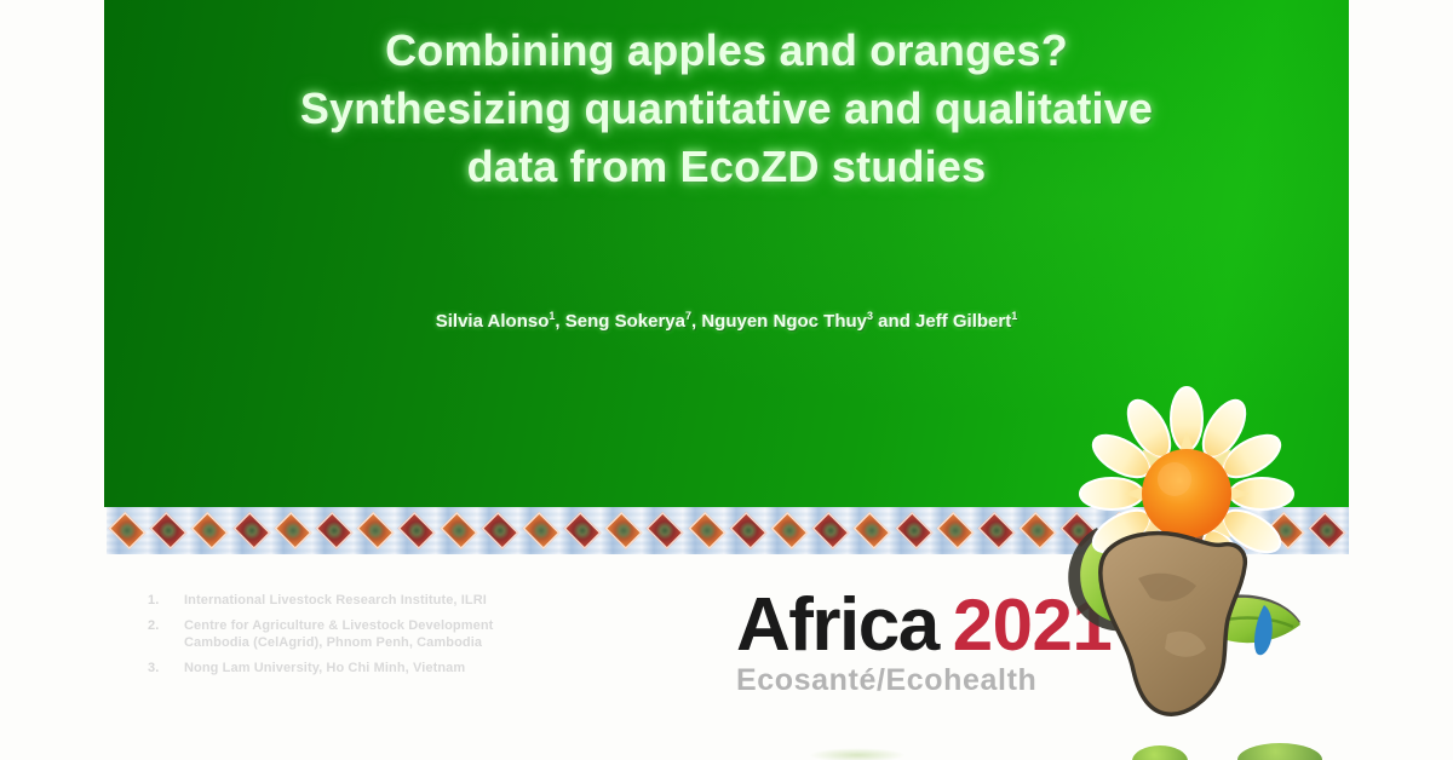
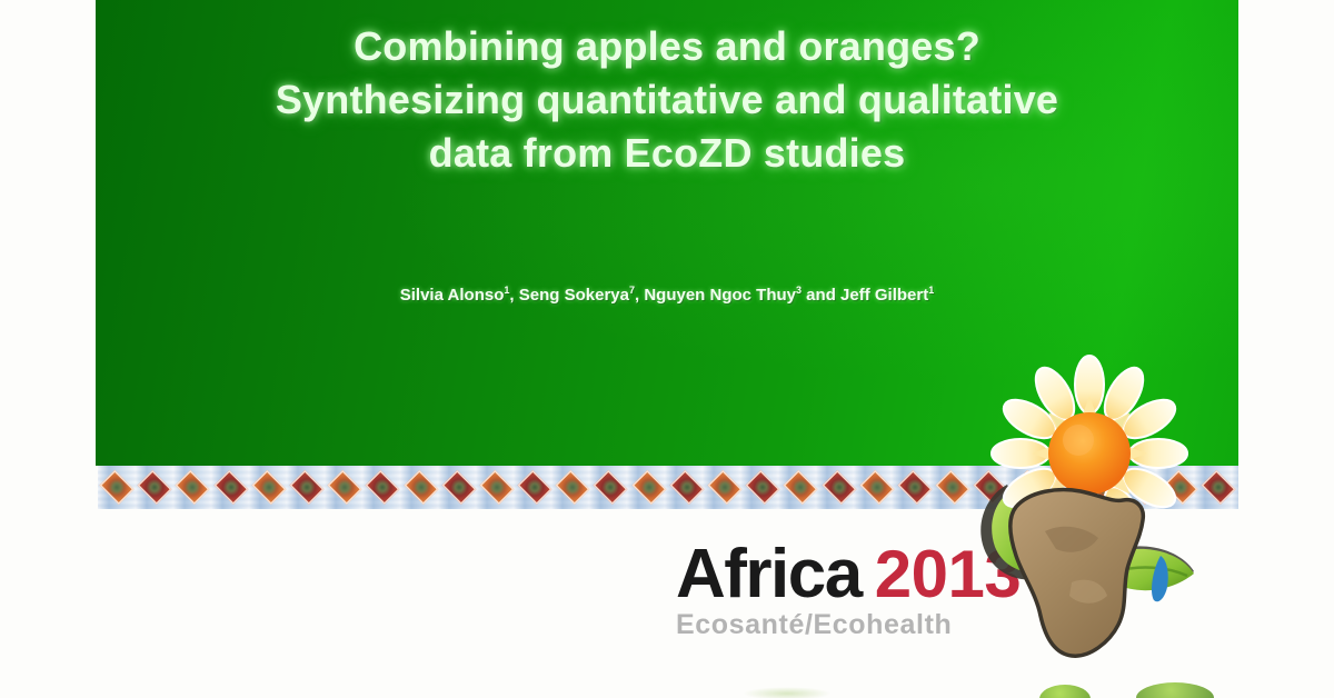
  Combining apples and oranges?
  Synthesizing quantitative and qualitative
  data from EcoZD studies
  Silvia Alonso1, Seng Sokerya7, Nguyen Ngoc Thuy3 and Jeff Gilbert1
- 1.
- International Livestock Research Institute, ILRI
- 2.
- Centre for Agriculture & Livestock Development Cambodia (CelAgrid), Phnom Penh, Cambodia
- 3.
- Nong Lam University, Ho Chi Minh, Vietnam
  Africa
- 2021
+ 2013
  Ecosanté/Ecohealth
